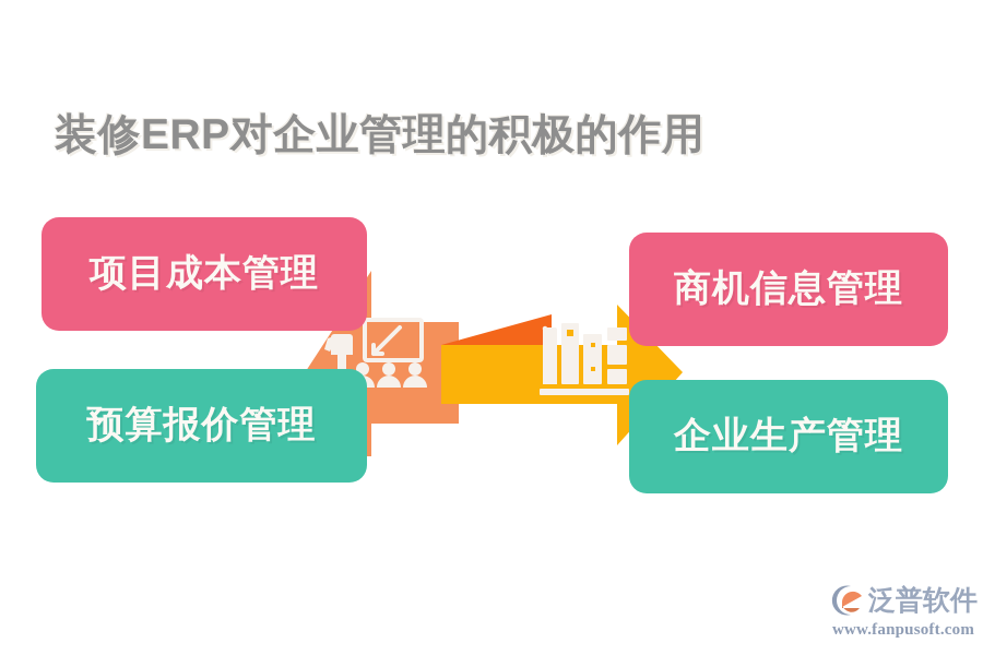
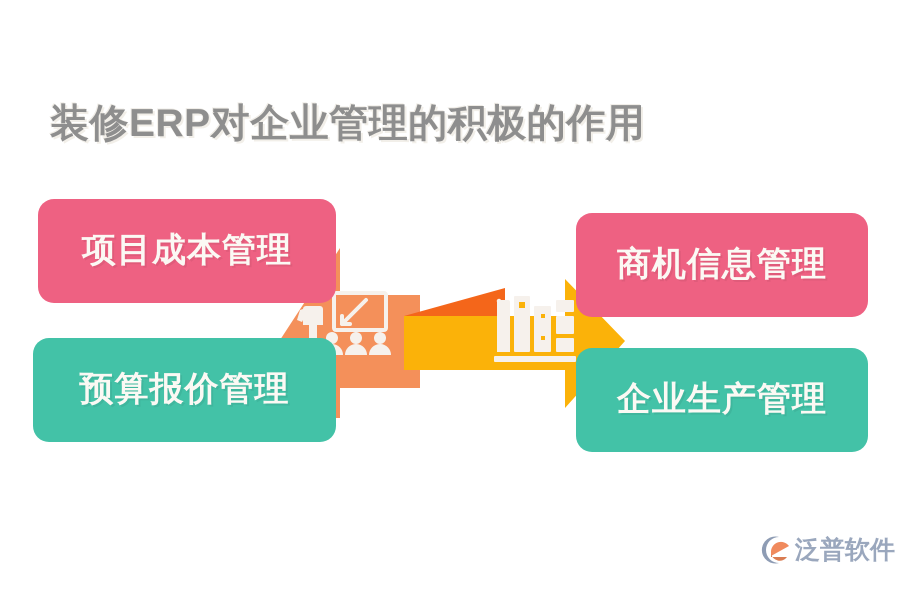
  装修ERP对企业管理的积极的作用
  项目成本管理
  预算报价管理
  商机信息管理
  企业生产管理
  泛普软件
- www.fanpusoft.com
